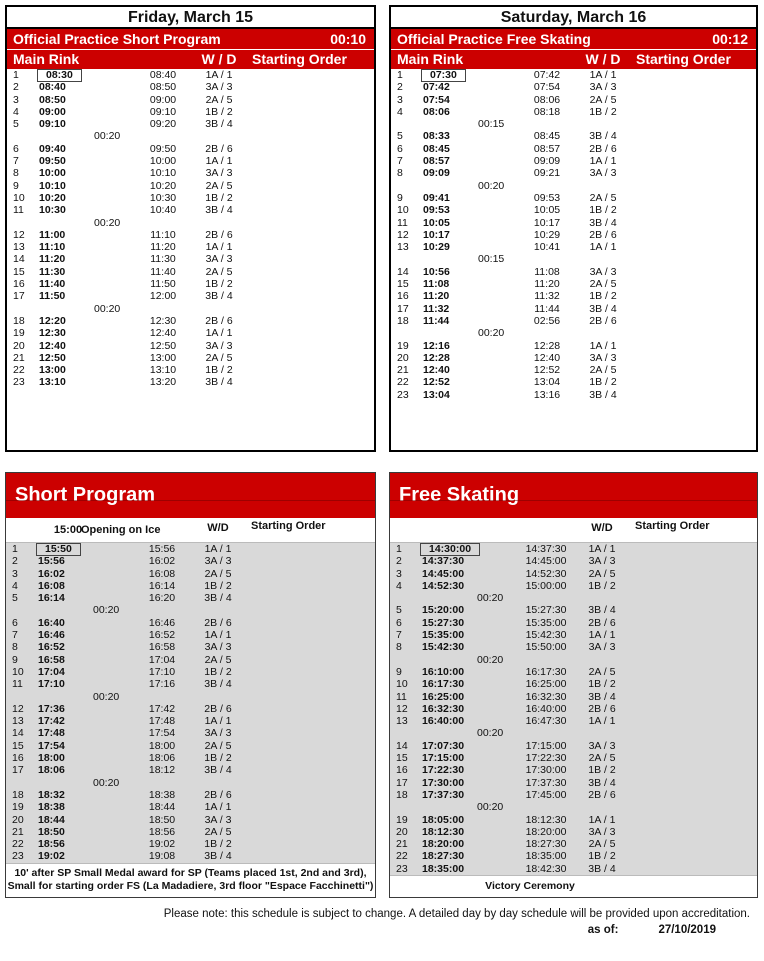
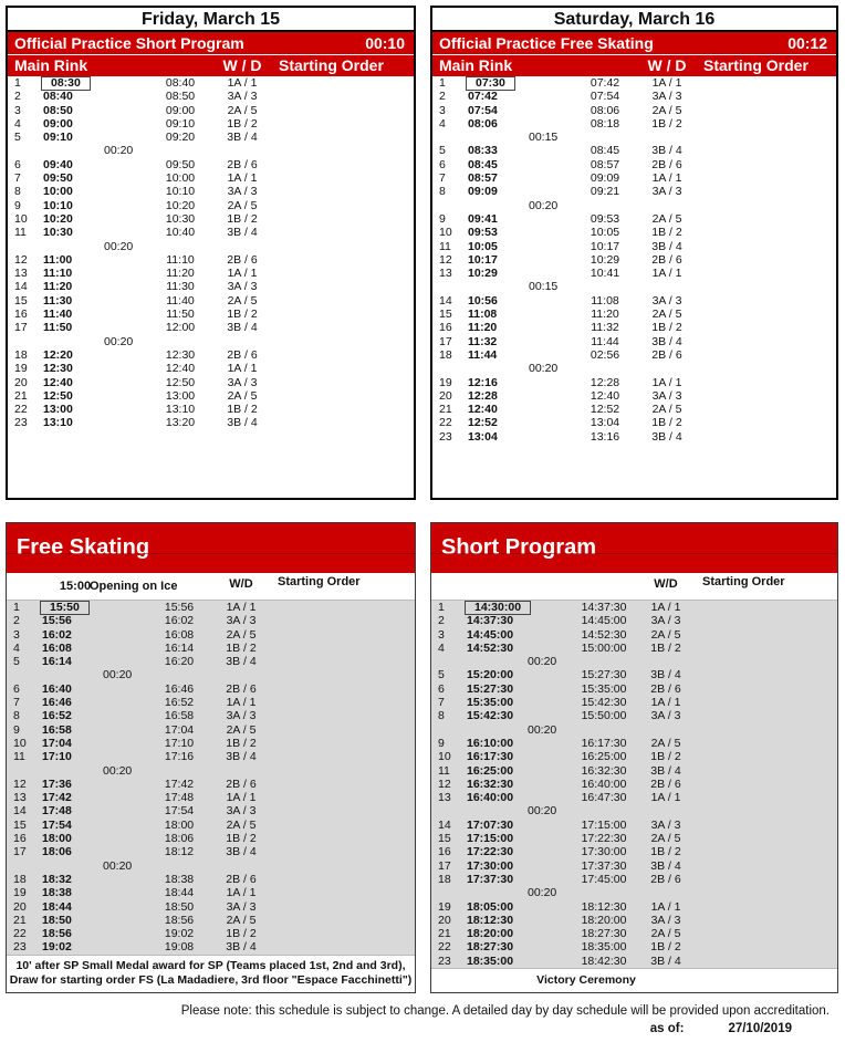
  Friday, March 15
  Official Practice Short Program
  00:10
  Main Rink
  W / D
  Starting Order
  1
  08:30
  08:40
  1A / 1
  2
  08:40
  08:50
  3A / 3
  3
  08:50
  09:00
  2A / 5
  4
  09:00
  09:10
  1B / 2
  5
  09:10
  09:20
  3B / 4
  00:20
  6
  09:40
  09:50
  2B / 6
  7
  09:50
  10:00
  1A / 1
  8
  10:00
  10:10
  3A / 3
  9
  10:10
  10:20
  2A / 5
  10
  10:20
  10:30
  1B / 2
  11
  10:30
  10:40
  3B / 4
  00:20
  12
  11:00
  11:10
  2B / 6
  13
  11:10
  11:20
  1A / 1
  14
  11:20
  11:30
  3A / 3
  15
  11:30
  11:40
  2A / 5
  16
  11:40
  11:50
  1B / 2
  17
  11:50
  12:00
  3B / 4
  00:20
  18
  12:20
  12:30
  2B / 6
  19
  12:30
  12:40
  1A / 1
  20
  12:40
  12:50
  3A / 3
  21
  12:50
  13:00
  2A / 5
  22
  13:00
  13:10
  1B / 2
  23
  13:10
  13:20
  3B / 4
  Saturday, March 16
  Official Practice Free Skating
  00:12
  Main Rink
  W / D
  Starting Order
  1
  07:30
  07:42
  1A / 1
  2
  07:42
  07:54
  3A / 3
  3
  07:54
  08:06
  2A / 5
  4
  08:06
  08:18
  1B / 2
  00:15
  5
  08:33
  08:45
  3B / 4
  6
  08:45
  08:57
  2B / 6
  7
  08:57
  09:09
  1A / 1
  8
  09:09
  09:21
  3A / 3
  00:20
  9
  09:41
  09:53
  2A / 5
  10
  09:53
  10:05
  1B / 2
  11
  10:05
  10:17
  3B / 4
  12
  10:17
  10:29
  2B / 6
  13
  10:29
  10:41
  1A / 1
  00:15
  14
  10:56
  11:08
  3A / 3
  15
  11:08
  11:20
  2A / 5
  16
  11:20
  11:32
  1B / 2
  17
  11:32
  11:44
  3B / 4
  18
  11:44
  02:56
  2B / 6
  00:20
  19
  12:16
  12:28
  1A / 1
  20
  12:28
  12:40
  3A / 3
  21
  12:40
  12:52
  2A / 5
  22
  12:52
  13:04
  1B / 2
  23
  13:04
  13:16
  3B / 4
- Short Program
+ Free Skating
  15:00
  Opening on Ice
  W/D
  Starting Order
  1
  15:50
  15:56
  1A / 1
  2
  15:56
  16:02
  3A / 3
  3
  16:02
  16:08
  2A / 5
  4
  16:08
  16:14
  1B / 2
  5
  16:14
  16:20
  3B / 4
  00:20
  6
  16:40
  16:46
  2B / 6
  7
  16:46
  16:52
  1A / 1
  8
  16:52
  16:58
  3A / 3
  9
  16:58
  17:04
  2A / 5
  10
  17:04
  17:10
  1B / 2
  11
  17:10
  17:16
  3B / 4
  00:20
  12
  17:36
  17:42
  2B / 6
  13
  17:42
  17:48
  1A / 1
  14
  17:48
  17:54
  3A / 3
  15
  17:54
  18:00
  2A / 5
  16
  18:00
  18:06
  1B / 2
  17
  18:06
  18:12
  3B / 4
  00:20
  18
  18:32
  18:38
  2B / 6
  19
  18:38
  18:44
  1A / 1
  20
  18:44
  18:50
  3A / 3
  21
  18:50
  18:56
  2A / 5
  22
  18:56
  19:02
  1B / 2
  23
  19:02
  19:08
  3B / 4
  10' after SP Small Medal award for SP (Teams placed 1st, 2nd and 3rd),
- Small for starting order FS (La Madadiere, 3rd floor "Espace Facchinetti")
+ Draw for starting order FS (La Madadiere, 3rd floor "Espace Facchinetti")
- Free Skating
+ Short Program
  W/D
  Starting Order
  1
  14:30:00
  14:37:30
  1A / 1
  2
  14:37:30
  14:45:00
  3A / 3
  3
  14:45:00
  14:52:30
  2A / 5
  4
  14:52:30
  15:00:00
  1B / 2
  00:20
  5
  15:20:00
  15:27:30
  3B / 4
  6
  15:27:30
  15:35:00
  2B / 6
  7
  15:35:00
  15:42:30
  1A / 1
  8
  15:42:30
  15:50:00
  3A / 3
  00:20
  9
  16:10:00
  16:17:30
  2A / 5
  10
  16:17:30
  16:25:00
  1B / 2
  11
  16:25:00
  16:32:30
  3B / 4
  12
  16:32:30
  16:40:00
  2B / 6
  13
  16:40:00
  16:47:30
  1A / 1
  00:20
  14
  17:07:30
  17:15:00
  3A / 3
  15
  17:15:00
  17:22:30
  2A / 5
  16
  17:22:30
  17:30:00
  1B / 2
  17
  17:30:00
  17:37:30
  3B / 4
  18
  17:37:30
  17:45:00
  2B / 6
  00:20
  19
  18:05:00
  18:12:30
  1A / 1
  20
  18:12:30
  18:20:00
  3A / 3
  21
  18:20:00
  18:27:30
  2A / 5
  22
  18:27:30
  18:35:00
  1B / 2
  23
  18:35:00
  18:42:30
  3B / 4
  Victory Ceremony
  Please note: this schedule is subject to change. A detailed day by day schedule will be provided upon accreditation.
  as of:
  27/10/2019
